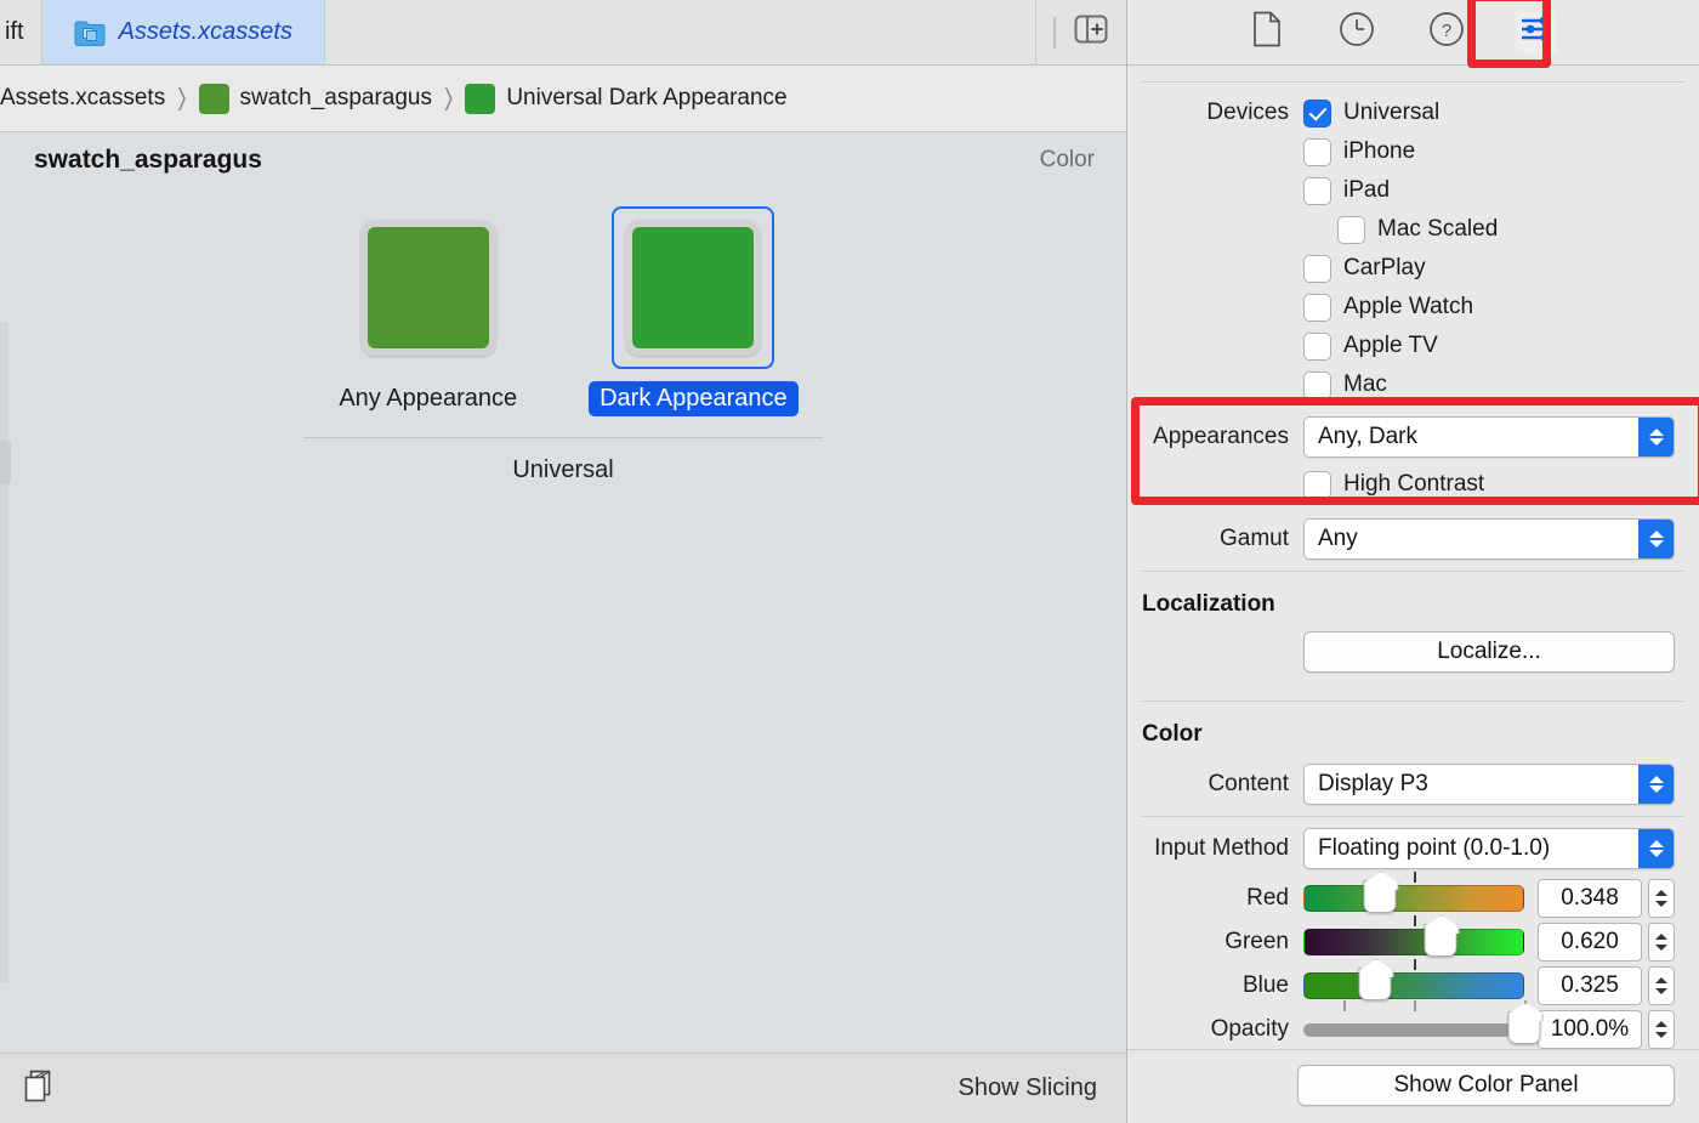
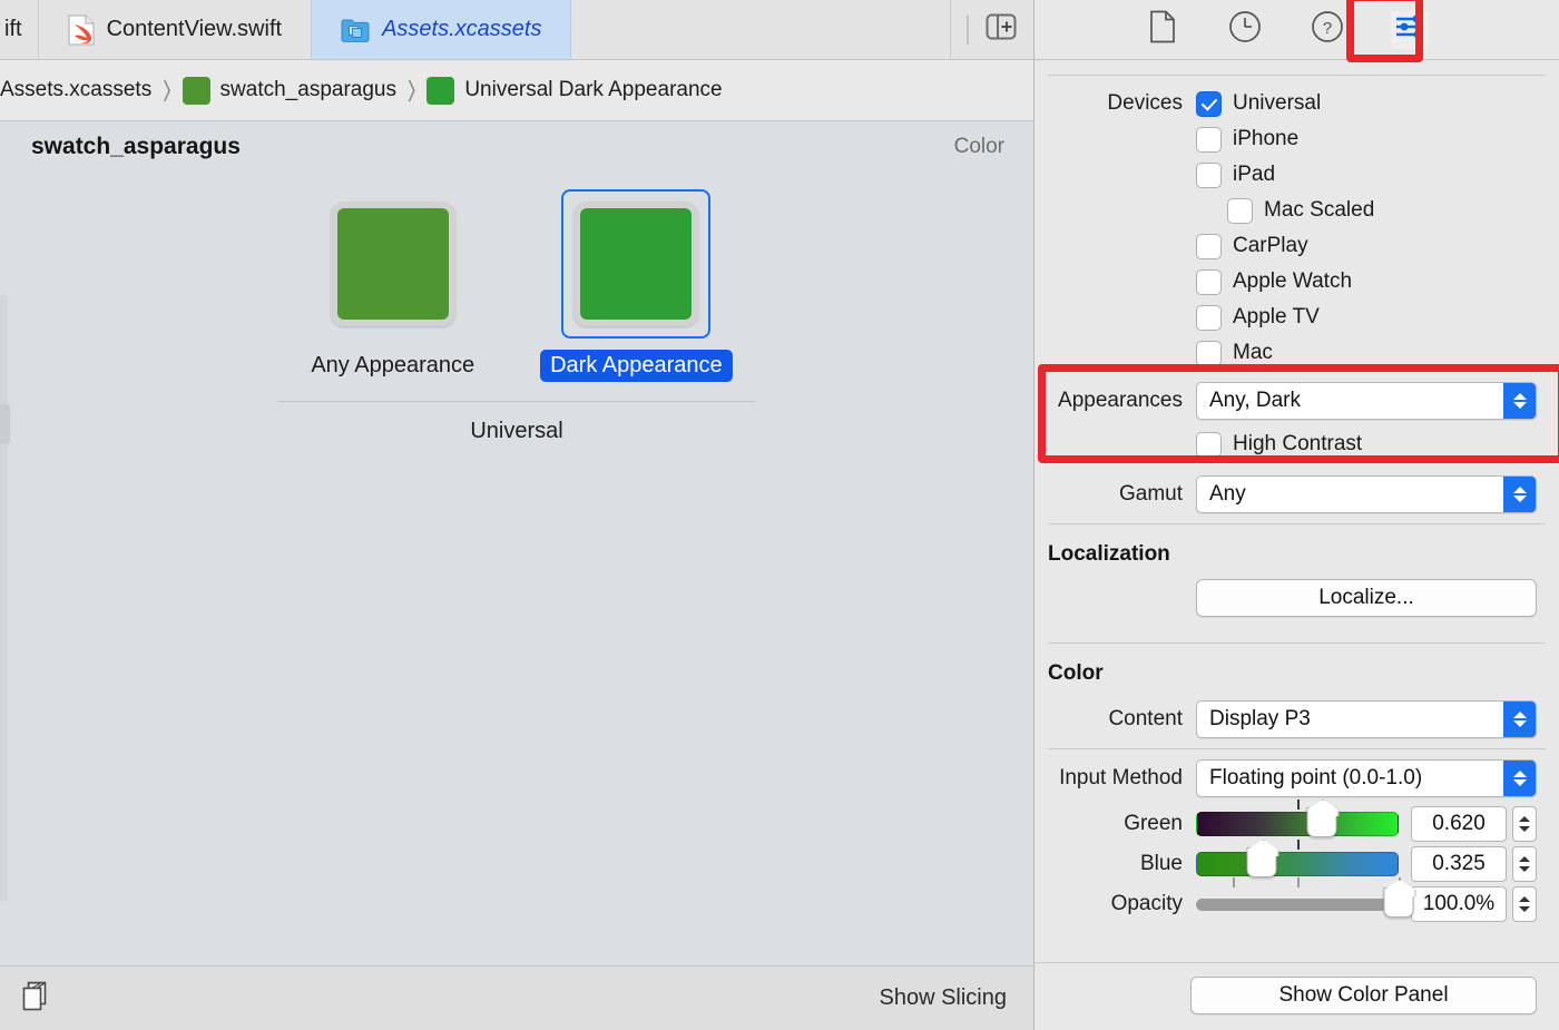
  ift
+ ContentView.swift
  Assets.xcassets
  Assets.xcassets
  〉
  swatch_asparagus
  〉
  Universal Dark Appearance
  swatch_asparagus
  Color
  Any Appearance
  Dark Appearance
  Universal
  Show Slicing
  ?
  Devices
  Universal
  iPhone
  iPad
  Mac Scaled
  CarPlay
  Apple Watch
  Apple TV
  Mac
  Appearances
  Any, Dark
  High Contrast
  Gamut
  Any
  Localization
  Localize...
  Color
  Content
  Display P3
  Input Method
  Floating point (0.0-1.0)
- Red
- 0.348
  Green
  0.620
  Blue
  0.325
  Opacity
  100.0%
  Show Color Panel
